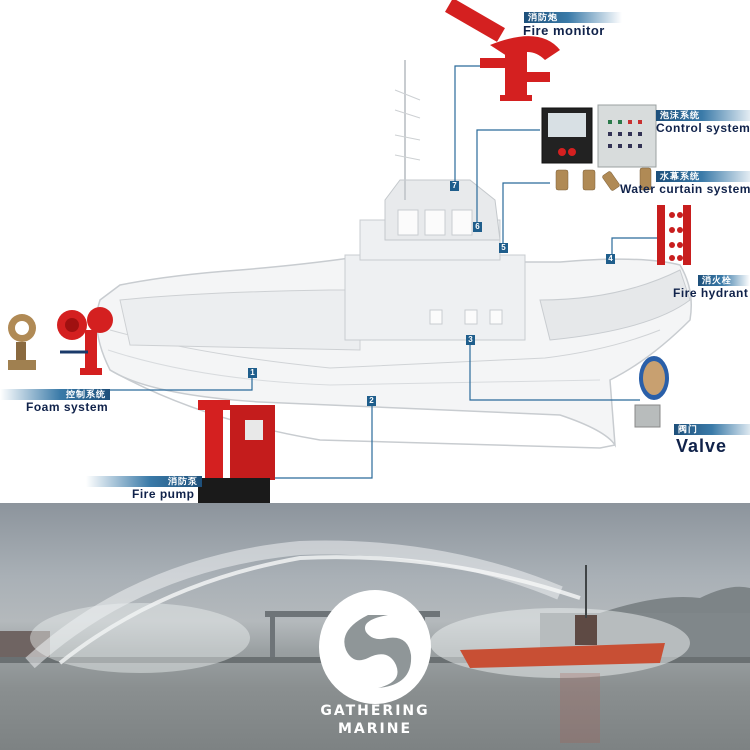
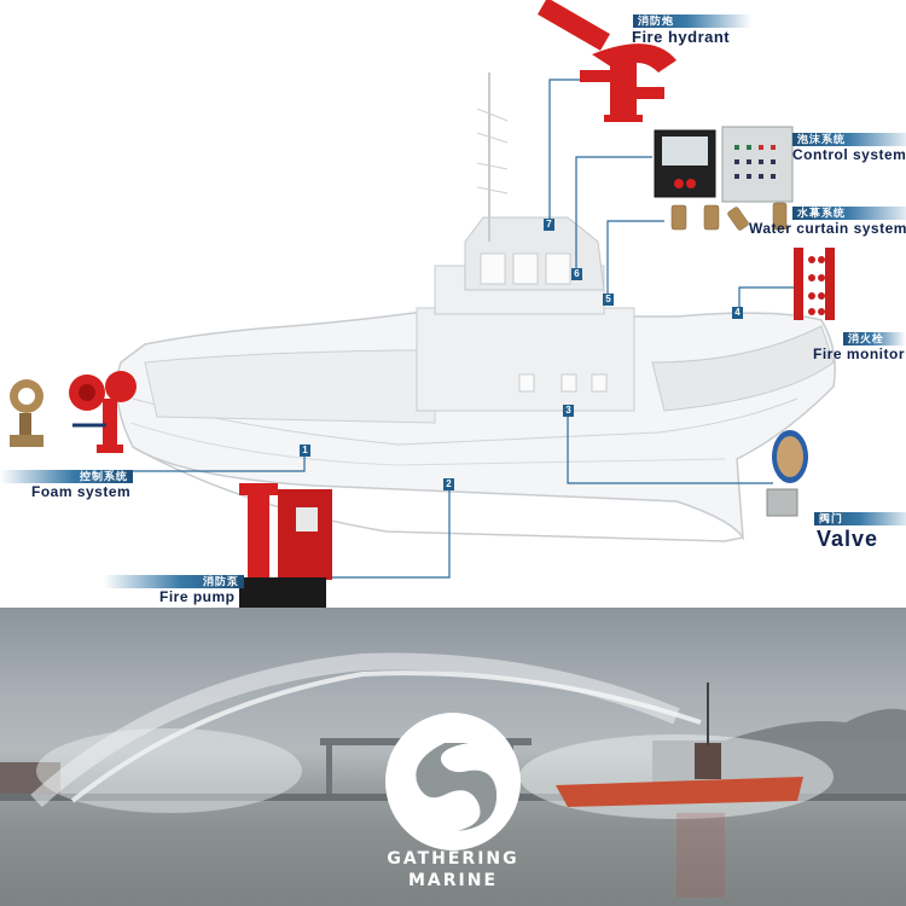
  1
  2
  3
  4
  5
  6
  7
  消防炮
- Fire monitor
+ Fire hydrant
  泡沫系统
  Control system
  水幕系统
  Water curtain system
  消火栓
- Fire hydrant
+ Fire monitor
  阀门
  Valve
  控制系统
  Foam system
  消防泵
  Fire pump
  GATHERING
  MARINE
